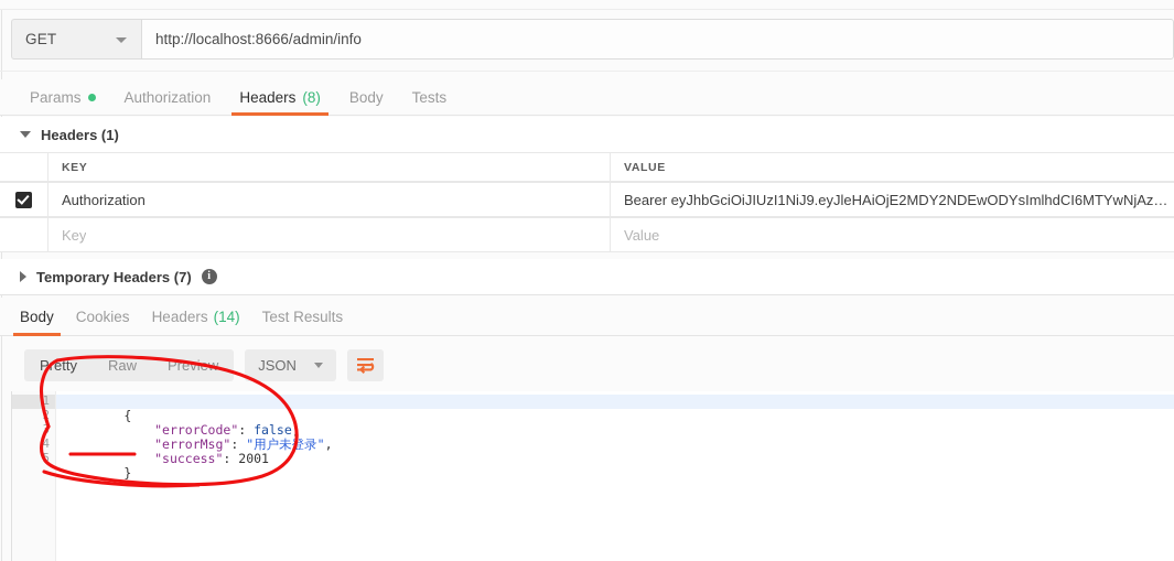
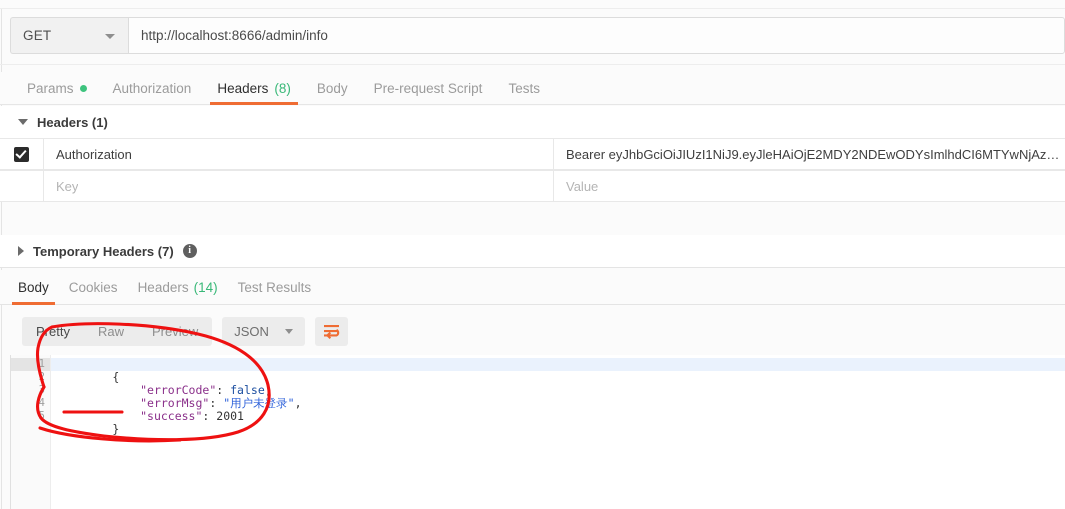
  GET
  http://localhost:8666/admin/info
  Params
  Authorization
  Headers
  (8)
  Body
+ Pre-request Script
  Tests
  Headers (1)
- KEY
- VALUE
  Authorization
  Bearer eyJhbGciOiJIUzI1NiJ9.eyJleHAiOjE2MDY2NDEwODYsImlhdCI6MTYwNjAzNjI
  Key
  Value
  Temporary Headers (7)
  i
  Body
  Cookies
  Headers
  (14)
  Test Results
  Petty
  Raw
  JSON
  1
  4
  5
  {
  "errorCode": false
  "errorMsg": "用户未登录",
  "success": 2001
  }
